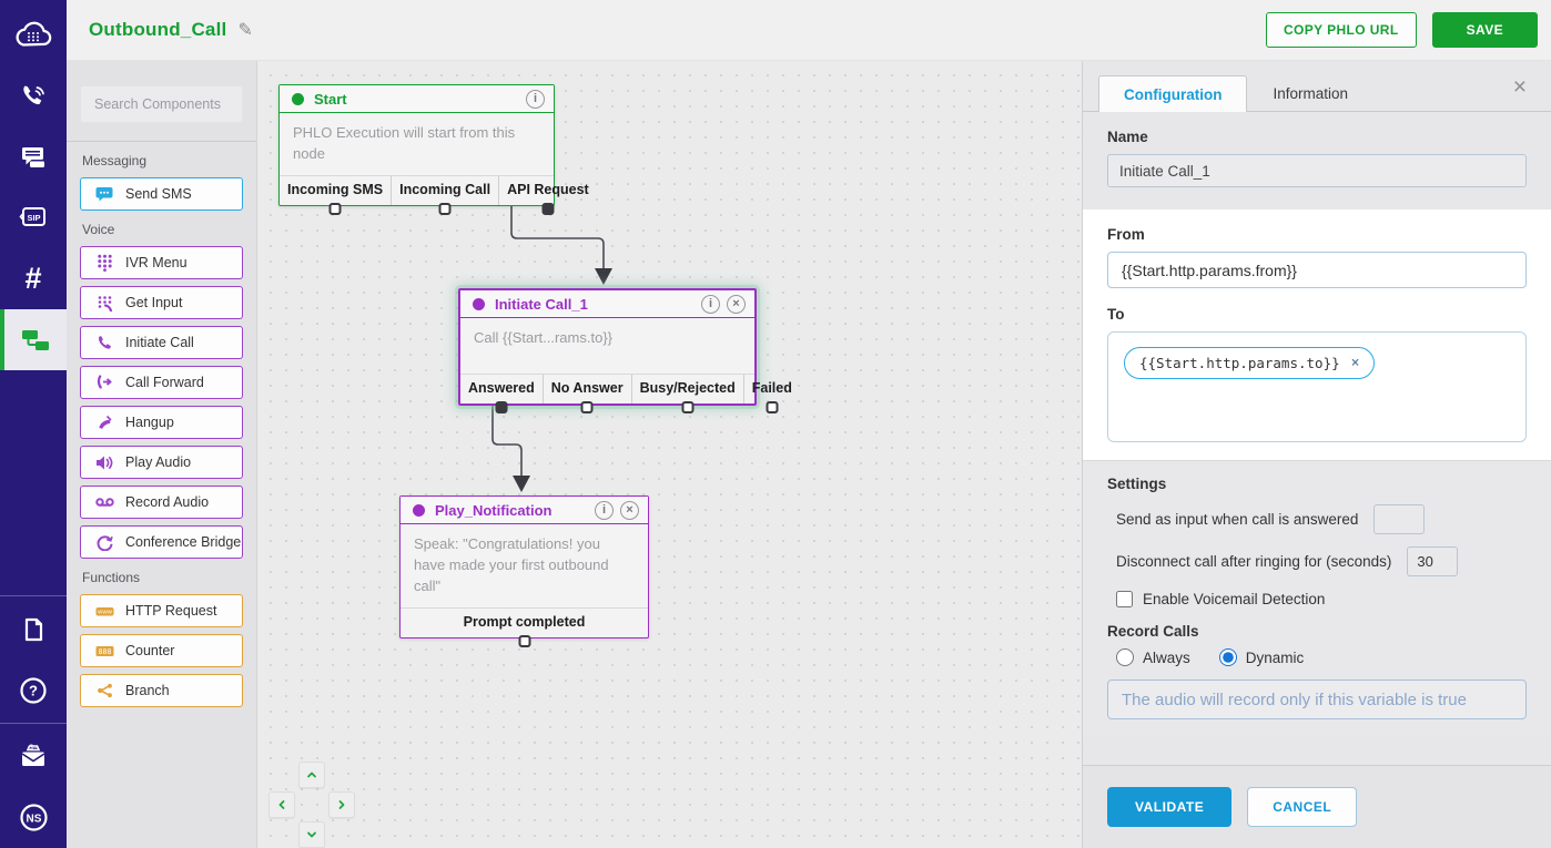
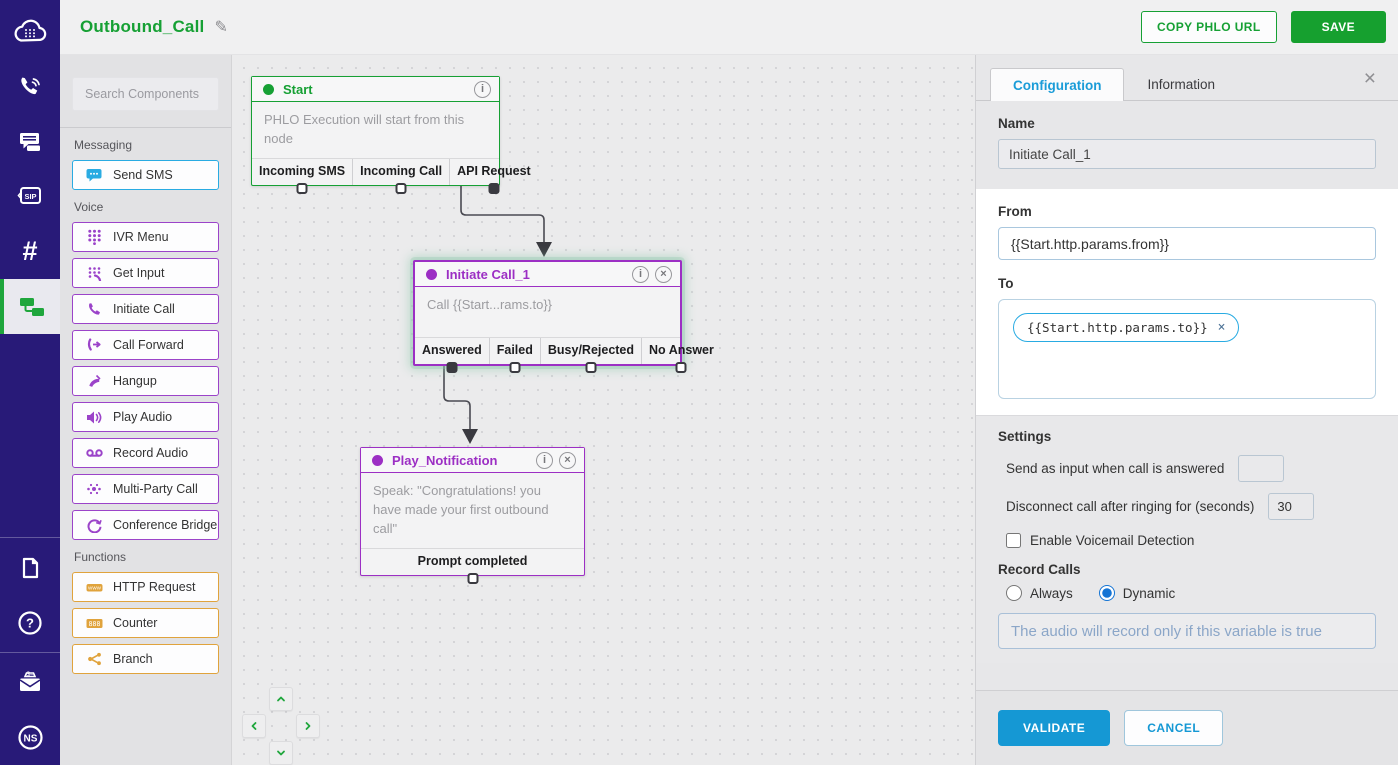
  SIP
  #
  ?
  NS
  Outbound_Call
  ✎
  COPY PHLO URL
  SAVE
  Search Components
  Messaging
  Send SMS
  Voice
  IVR Menu
  Get Input
  Initiate Call
  Call Forward
  Hangup
  Play Audio
  Record Audio
+ Multi-Party Call
  Conference Bridge
  Functions
  HTTP Request
  888
  Counter
  Branch
  Start
  i
  PHLO Execution will start from this node
  Incoming SMS
  Incoming Call
  API Request
  Initiate Call_1
  i
  ×
  Call {{Start...rams.to}}
  Answered
- No Answer
+ Failed
  Busy/Rejected
- Failed
+ No Answer
  Play_Notification
  i
  ×
  Speak: "Congratulations! you have made your first outbound call"
  Prompt completed
  Configuration
  Information
  ×
  Name
  Initiate Call_1
  From
  {{Start.http.params.from}}
  To
  {{Start.http.params.to}}
  ×
  Settings
  Send as input when call is answered
  Disconnect call after ringing for (seconds)
  30
  Enable Voicemail Detection
  Record Calls
  Always
  Dynamic
  The audio will record only if this variable is true
  VALIDATE
  CANCEL
